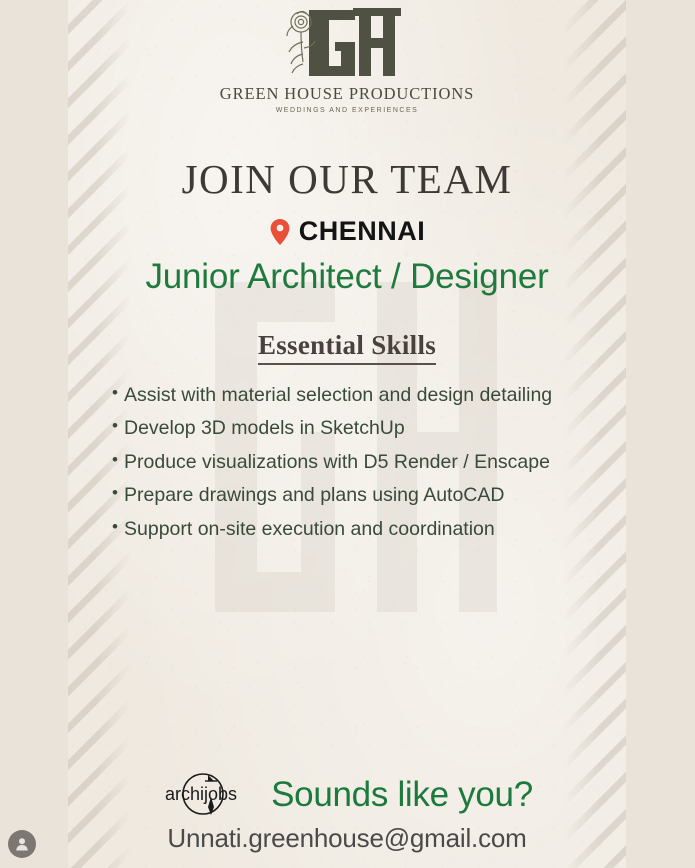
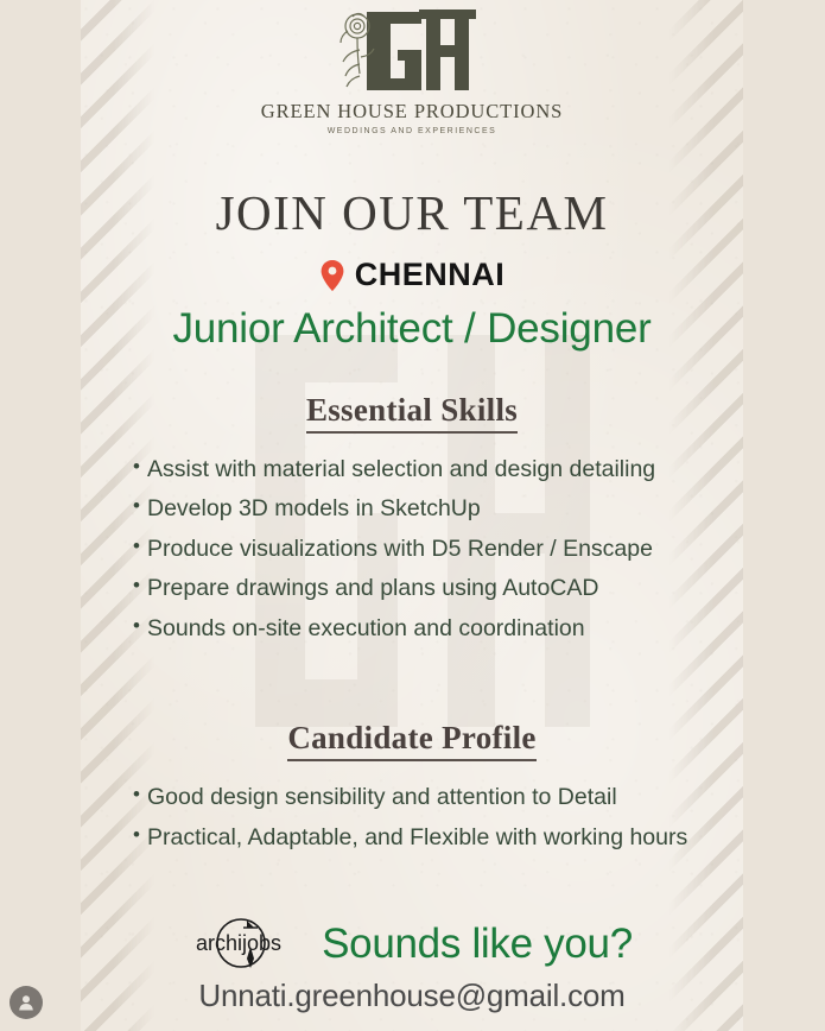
  GREEN HOUSE PRODUCTIONS
  JOIN OUR TEAM
  CHENNAI
  Junior Architect / Designer
  Essential Skills
  Assist with material selection and design detailing
  Develop 3D models in SketchUp
  Produce visualizations with D5 Render / Enscape
  Prepare drawings and plans using AutoCAD
- Support on-site execution and coordination
+ Sounds on-site execution and coordination
+ Candidate Profile
+ Good design sensibility and attention to Detail
+ Practical, Adaptable, and Flexible with working hours
  archijobs
  Sounds like you?
  Unnati.greenhouse@gmail.com
